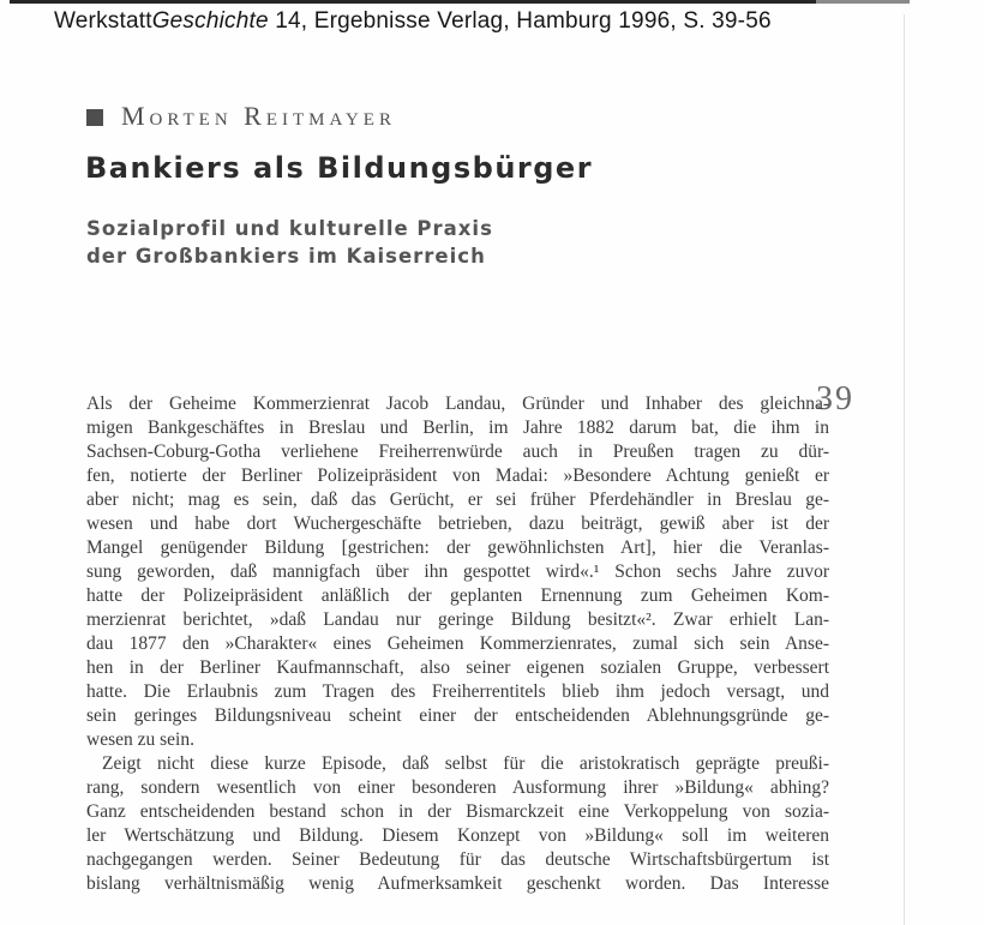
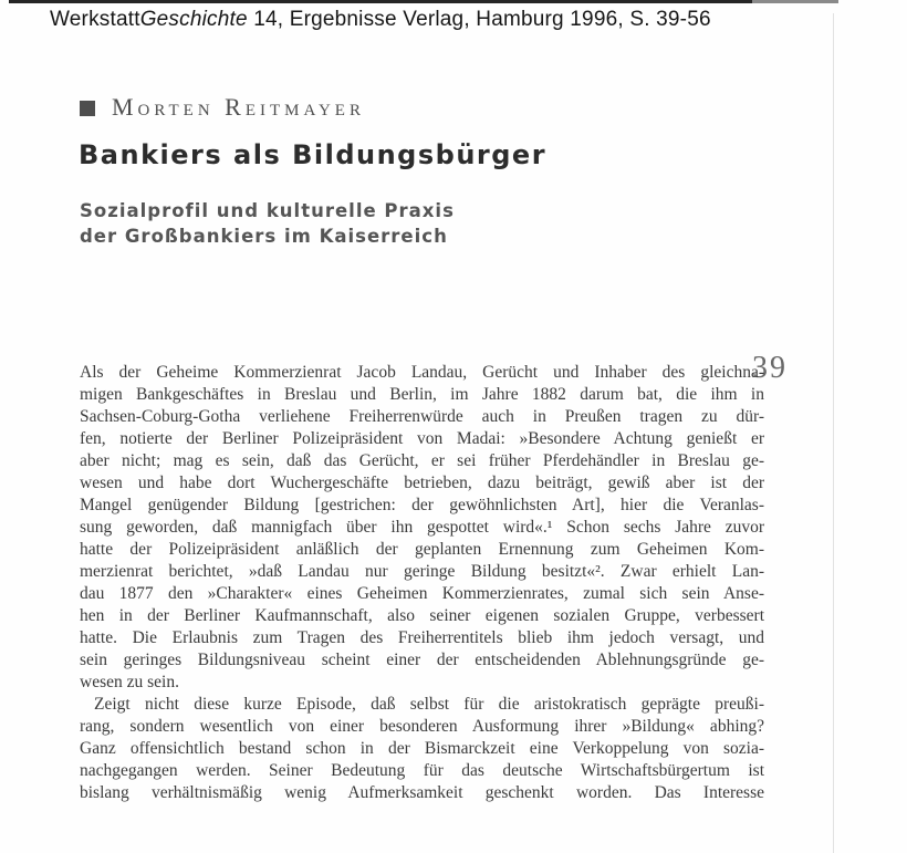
  WerkstattGeschichte 14, Ergebnisse Verlag, Hamburg 1996, S. 39-56
  Morten Reitmayer
  Bankiers als Bildungsbürger
  Sozialprofil und kulturelle Praxis
  der Großbankiers im Kaiserreich
  39
- Als der Geheime Kommerzienrat Jacob Landau, Gründer und Inhaber des gleichna-
+ Als der Geheime Kommerzienrat Jacob Landau, Gerücht und Inhaber des gleichna-
  migen Bankgeschäftes in Breslau und Berlin, im Jahre 1882 darum bat, die ihm in
  Sachsen-Coburg-Gotha verliehene Freiherrenwürde auch in Preußen tragen zu dür-
  fen, notierte der Berliner Polizeipräsident von Madai: »Besondere Achtung genießt er
  aber nicht; mag es sein, daß das Gerücht, er sei früher Pferdehändler in Breslau ge-
  wesen und habe dort Wuchergeschäfte betrieben, dazu beiträgt, gewiß aber ist der
  Mangel genügender Bildung [gestrichen: der gewöhnlichsten Art], hier die Veranlas-
  sung geworden, daß mannigfach über ihn gespottet wird«.¹ Schon sechs Jahre zuvor
  hatte der Polizeipräsident anläßlich der geplanten Ernennung zum Geheimen Kom-
  merzienrat berichtet, »daß Landau nur geringe Bildung besitzt«². Zwar erhielt Lan-
  dau 1877 den »Charakter« eines Geheimen Kommerzienrates, zumal sich sein Anse-
  hen in der Berliner Kaufmannschaft, also seiner eigenen sozialen Gruppe, verbessert
  hatte. Die Erlaubnis zum Tragen des Freiherrentitels blieb ihm jedoch versagt, und
  sein geringes Bildungsniveau scheint einer der entscheidenden Ablehnungsgründe ge-
  wesen zu sein.
  Zeigt nicht diese kurze Episode, daß selbst für die aristokratisch geprägte preußi-
  rang, sondern wesentlich von einer besonderen Ausformung ihrer »Bildung« abhing?
- Ganz entscheidenden bestand schon in der Bismarckzeit eine Verkoppelung von sozia-
+ Ganz offensichtlich bestand schon in der Bismarckzeit eine Verkoppelung von sozia-
- ler Wertschätzung und Bildung. Diesem Konzept von »Bildung« soll im weiteren
  nachgegangen werden. Seiner Bedeutung für das deutsche Wirtschaftsbürgertum ist
  bislang verhältnismäßig wenig Aufmerksamkeit geschenkt worden. Das Interesse
